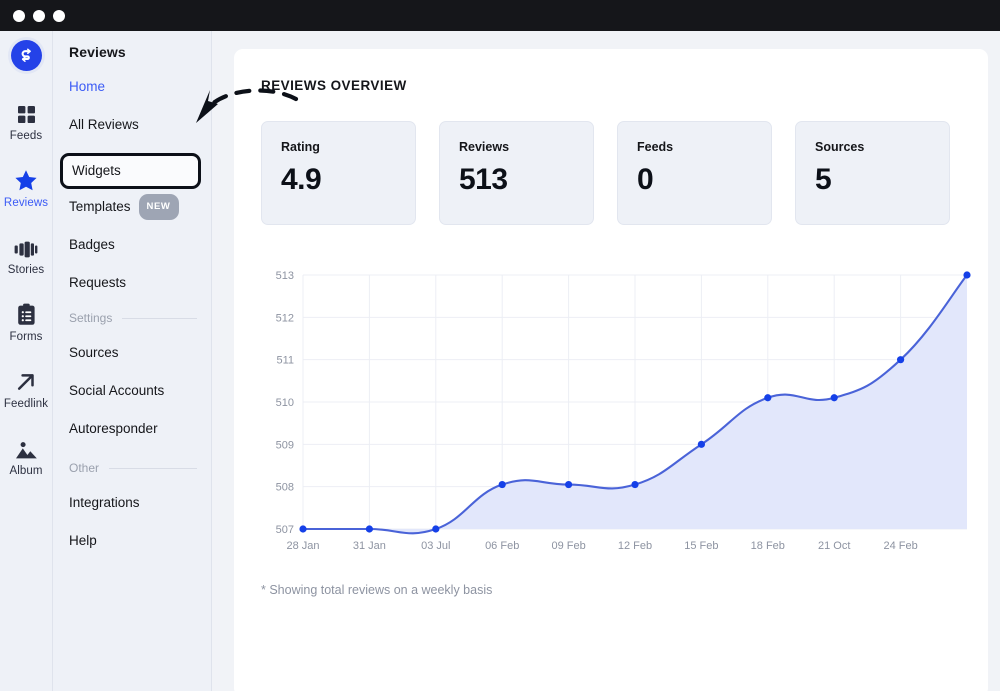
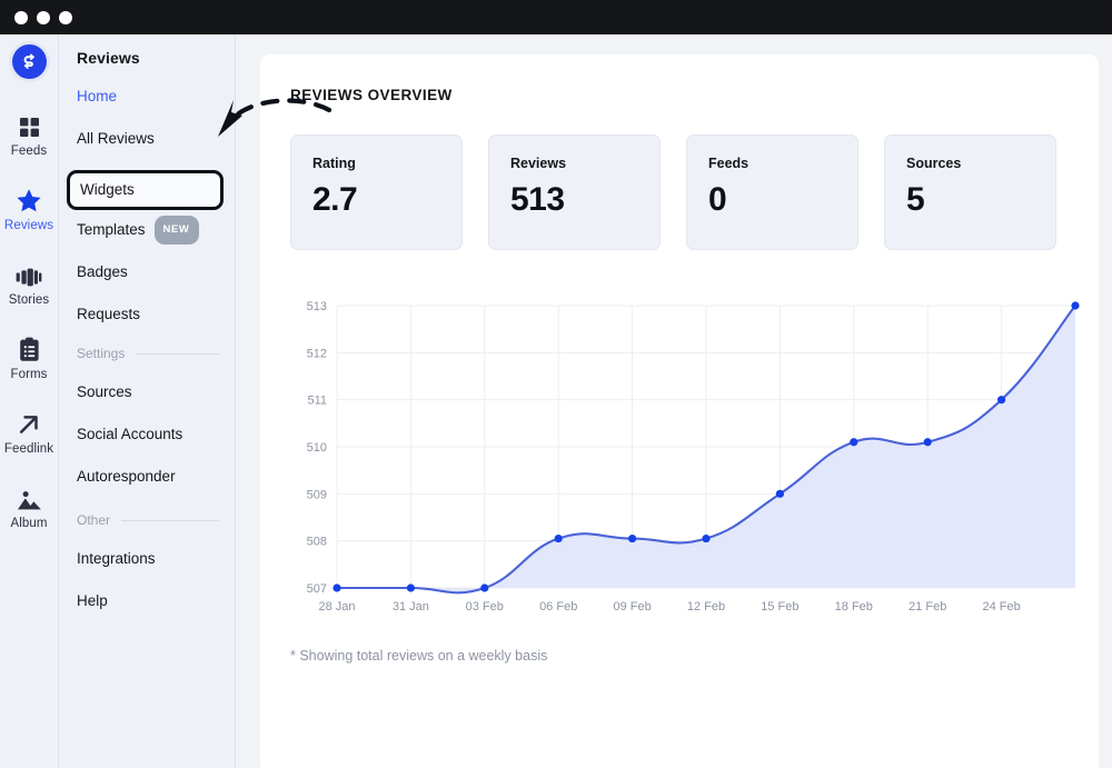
  Feeds
  Reviews
  Stories
  Forms
  Feedlink
  Album
  Reviews
  Home
  All Reviews
  Widgets
  Templates
  NEW
  Badges
  Requests
  Settings
  Sources
  Social Accounts
  Autoresponder
  Other
  Integrations
  Help
  REVIEWS OVERVIEW
  Rating
- 4.9
+ 2.7
  Reviews
  513
  Feeds
  0
  Sources
  5
  507
  508
  509
  510
  511
  512
  513
  28 Jan
  31 Jan
- 03 Jul
+ 03 Feb
  06 Feb
  09 Feb
  12 Feb
  15 Feb
  18 Feb
- 21 Oct
+ 21 Feb
  24 Feb
  * Showing total reviews on a weekly basis
